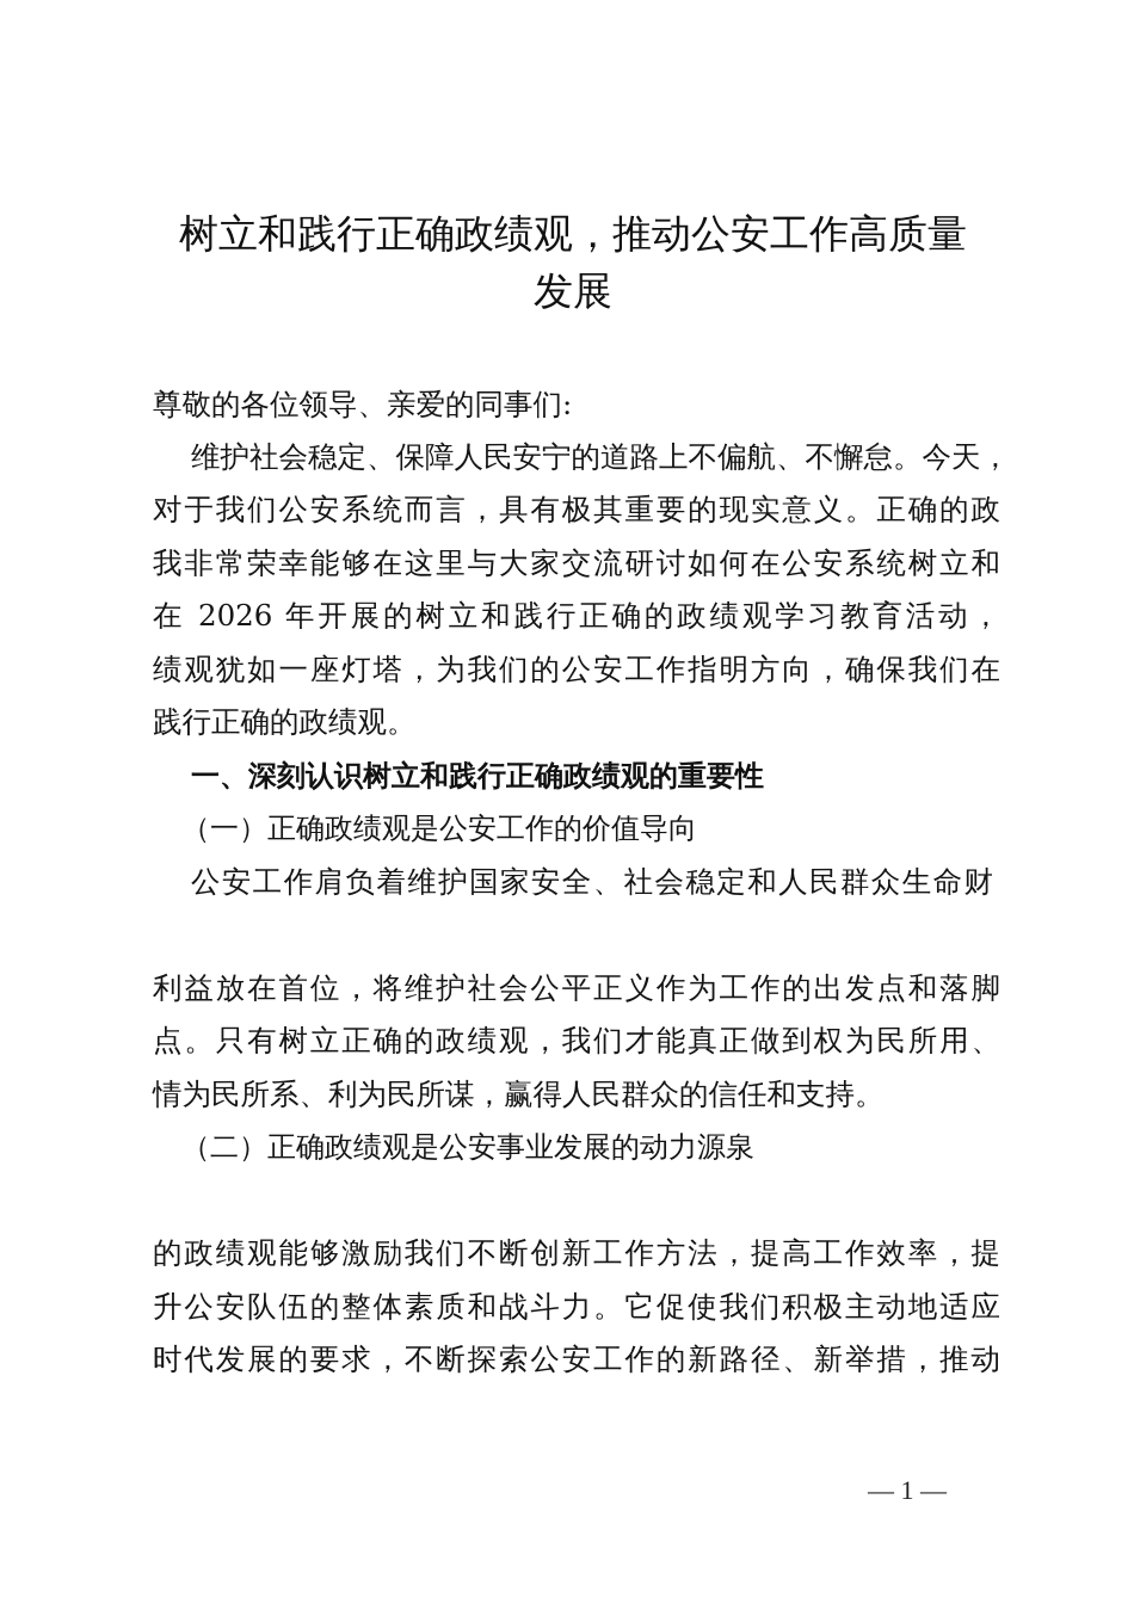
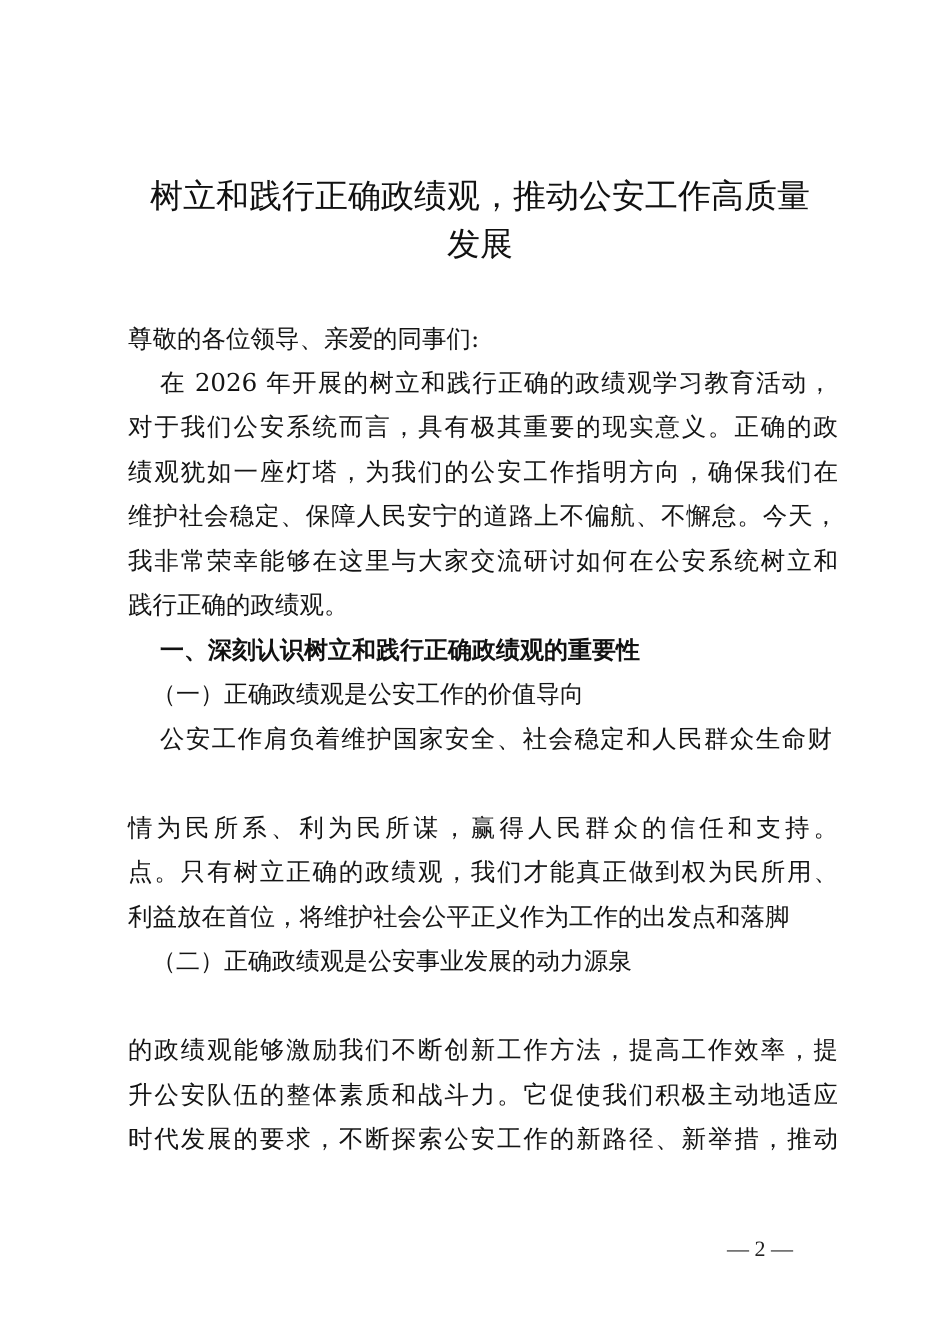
  树立和践行正确政绩观，推动公安工作高质量
  发展
  尊敬的各位领导、亲爱的同事们:
- 维护社会稳定、保障人民安宁的道路上不偏航、不懈怠。今天，
+ 在 2026 年开展的树立和践行正确的政绩观学习教育活动，
  对于我们公安系统而言，具有极其重要的现实意义。正确的政
- 我非常荣幸能够在这里与大家交流研讨如何在公安系统树立和
+ 绩观犹如一座灯塔，为我们的公安工作指明方向，确保我们在
- 在 2026 年开展的树立和践行正确的政绩观学习教育活动，
+ 维护社会稳定、保障人民安宁的道路上不偏航、不懈怠。今天，
- 绩观犹如一座灯塔，为我们的公安工作指明方向，确保我们在
+ 我非常荣幸能够在这里与大家交流研讨如何在公安系统树立和
  践行正确的政绩观。
  一、深刻认识树立和践行正确政绩观的重要性
  （一）正确政绩观是公安工作的价值导向
  公安工作肩负着维护国家安全、社会稳定和人民群众生命财
- 利益放在首位，将维护社会公平正义作为工作的出发点和落脚
+ 情为民所系、利为民所谋，赢得人民群众的信任和支持。
  点。只有树立正确的政绩观，我们才能真正做到权为民所用、
- 情为民所系、利为民所谋，赢得人民群众的信任和支持。
+ 利益放在首位，将维护社会公平正义作为工作的出发点和落脚
  （二）正确政绩观是公安事业发展的动力源泉
  的政绩观能够激励我们不断创新工作方法，提高工作效率，提
  升公安队伍的整体素质和战斗力。它促使我们积极主动地适应
  时代发展的要求，不断探索公安工作的新路径、新举措，推动
- — 1 —
+ — 2 —
